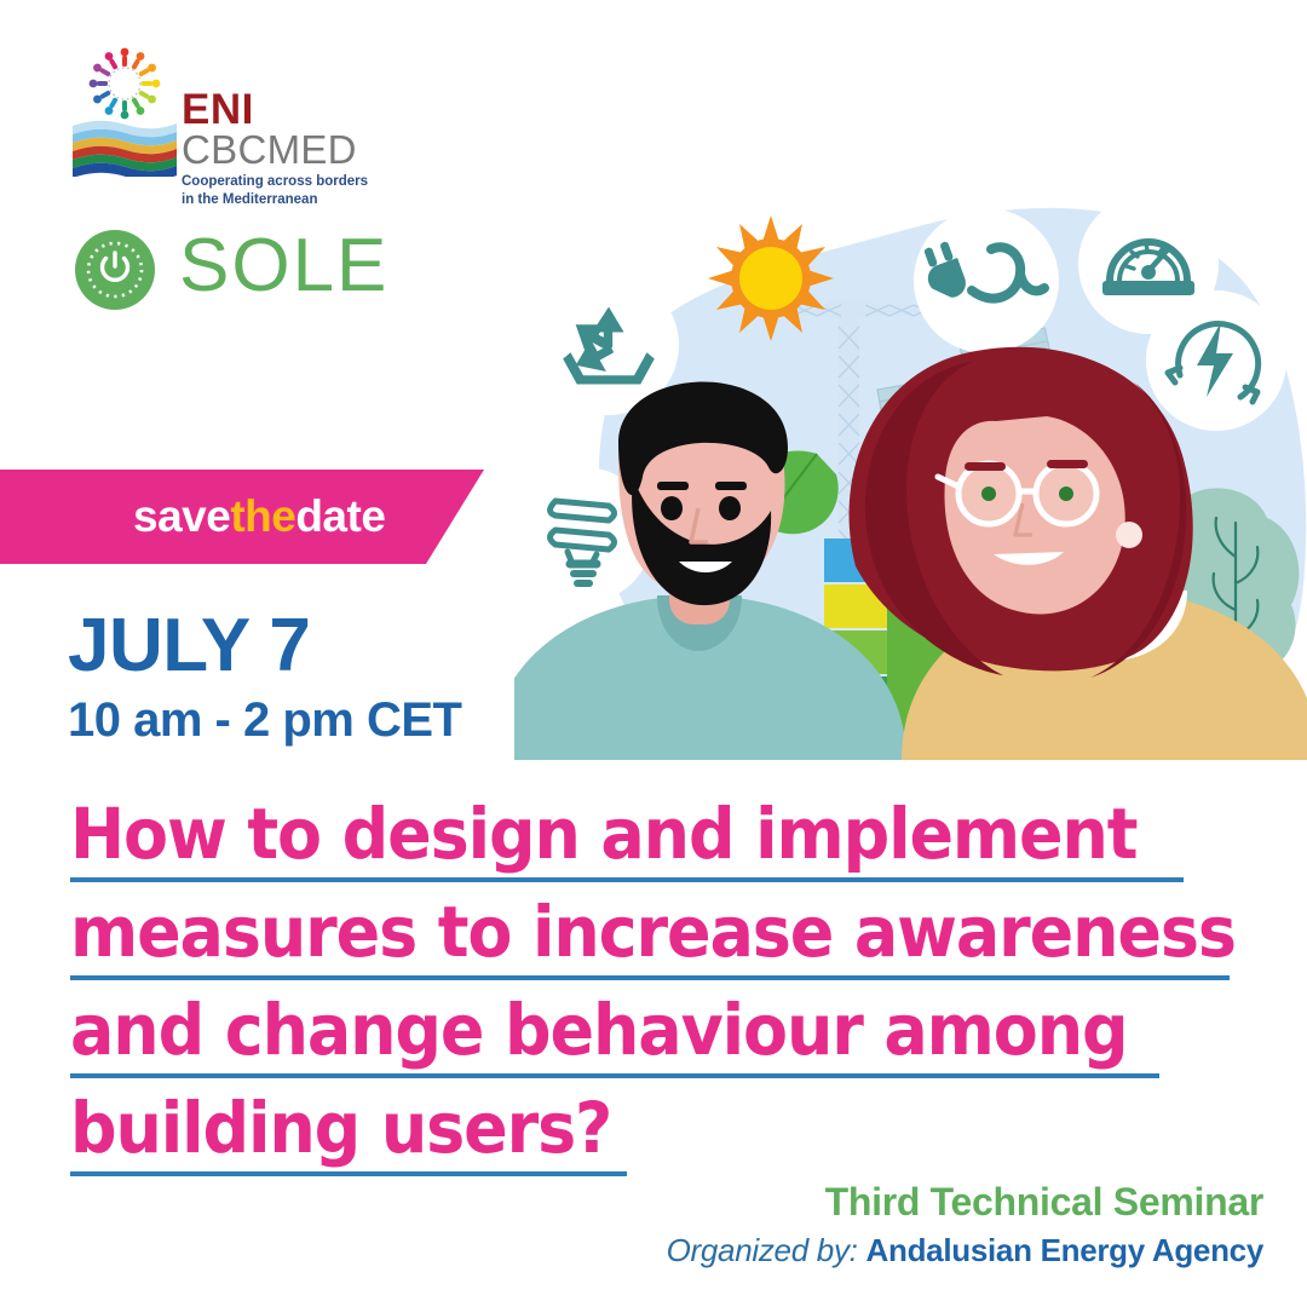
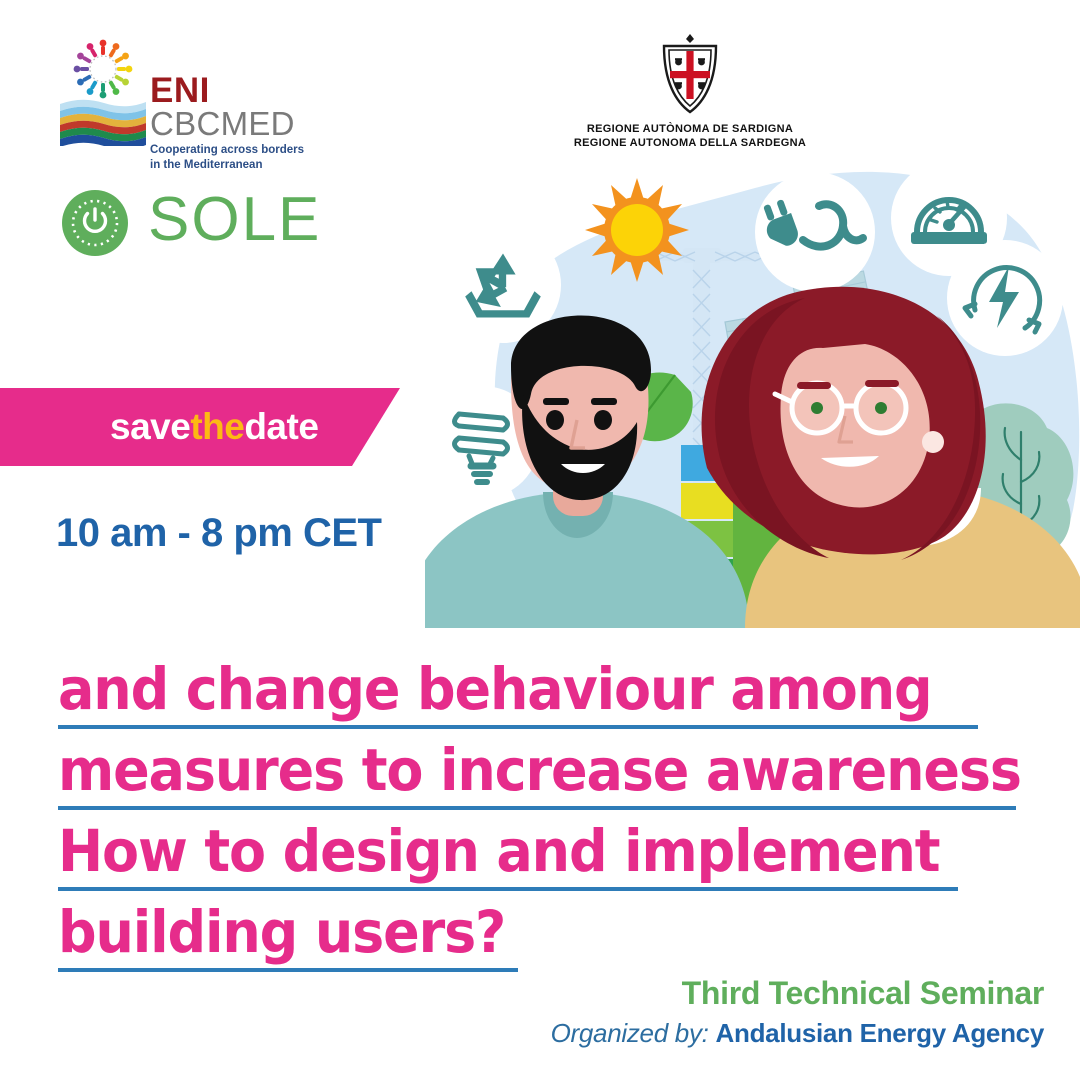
  ENI
  CBCMED
  Cooperating across borders
  in the Mediterranean
+ REGIONE AUTÒNOMA DE SARDIGNA
+ REGIONE AUTONOMA DELLA SARDEGNA
  SOLE
  savethedate
- JULY 7
- 10 am - 2 pm CET
+ 10 am - 8 pm CET
- How to design and implement
+ and change behaviour among
  measures to increase awareness
- and change behaviour among
+ How to design and implement
  building users?
  Third Technical Seminar
  Organized by: Andalusian Energy Agency
